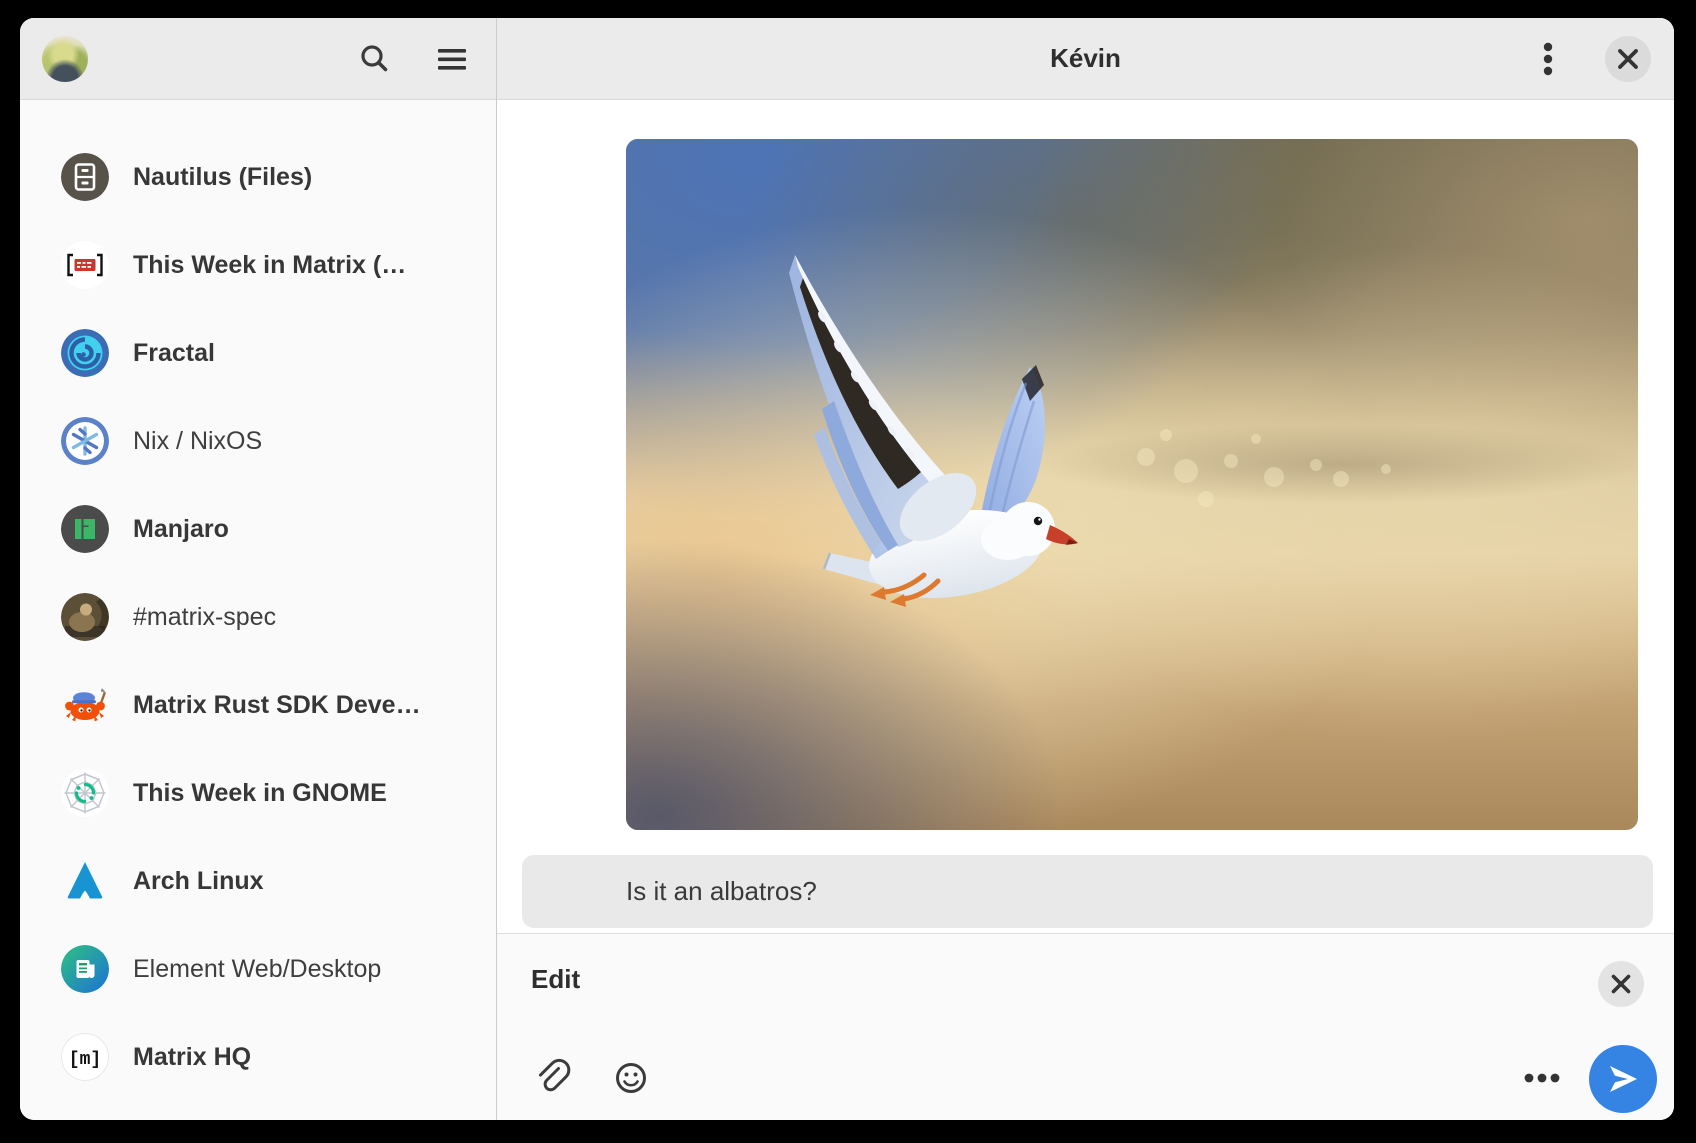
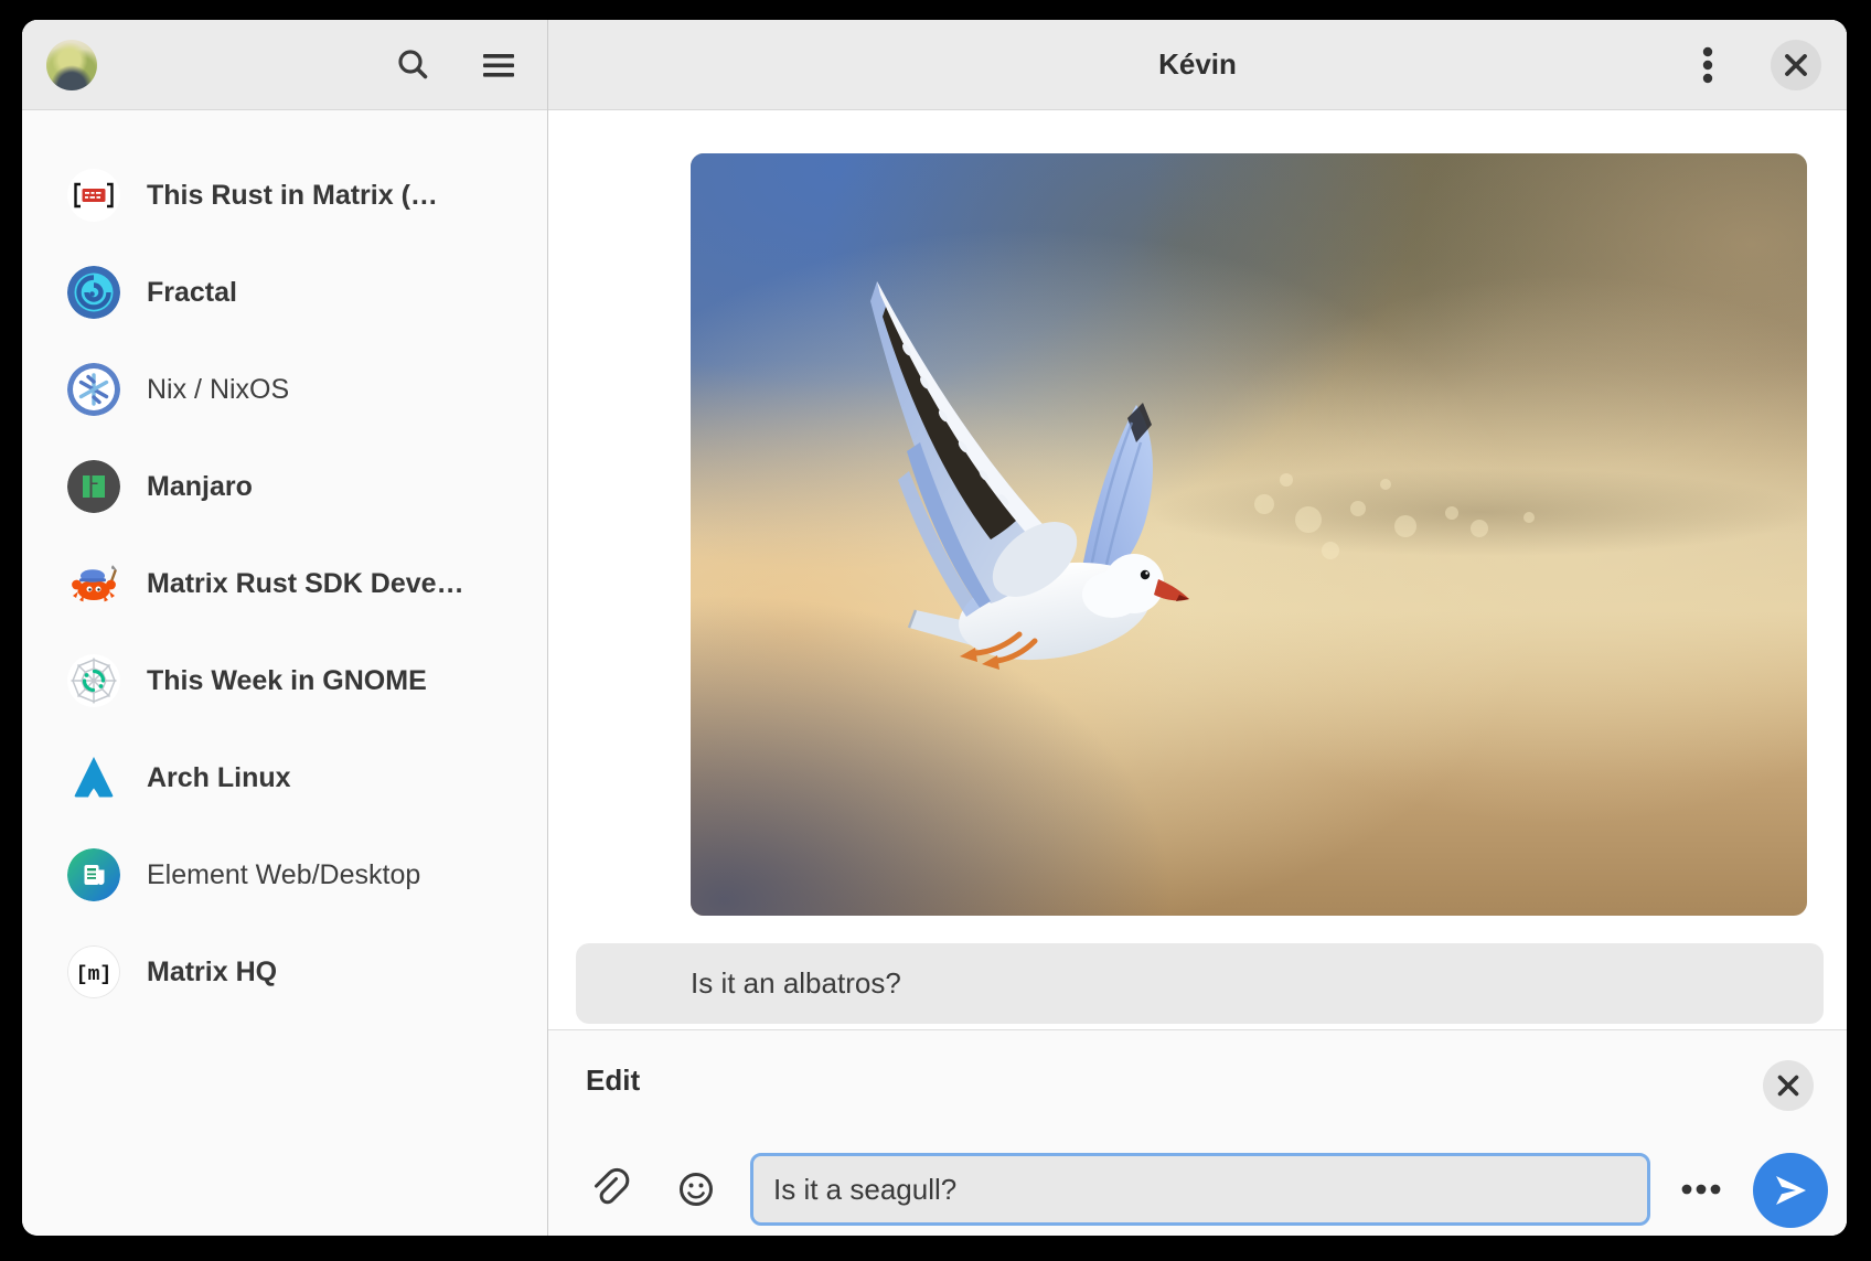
- Nautilus (Files)
- This Week in Matrix (…
+ This Rust in Matrix (…
  Fractal
  Nix / NixOS
  Manjaro
- #matrix-spec
  Matrix Rust SDK Deve…
  This Week in GNOME
  Arch Linux
  Element Web/Desktop
  [m]
  Matrix HQ
  Kévin
  Is it an albatros?
  Edit
+ Is it a seagull?
